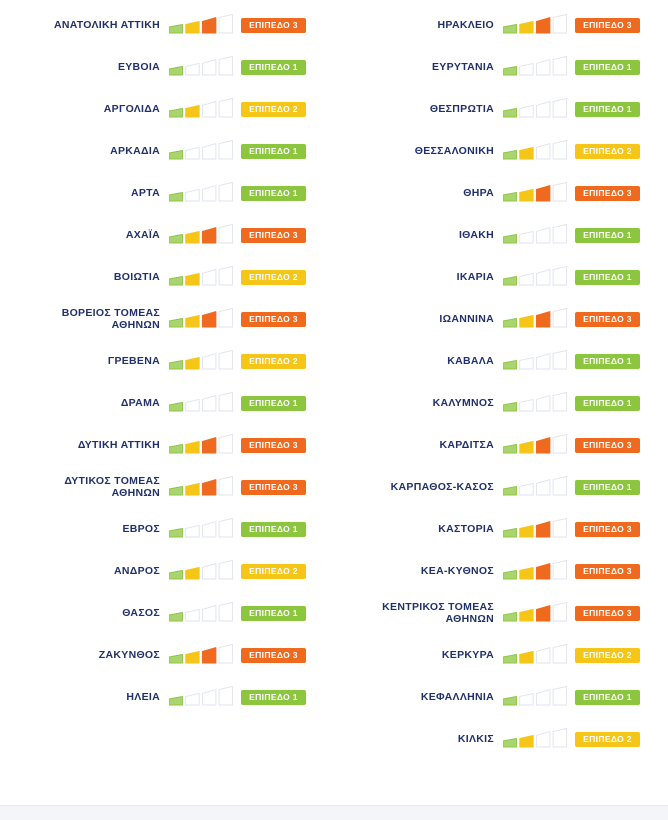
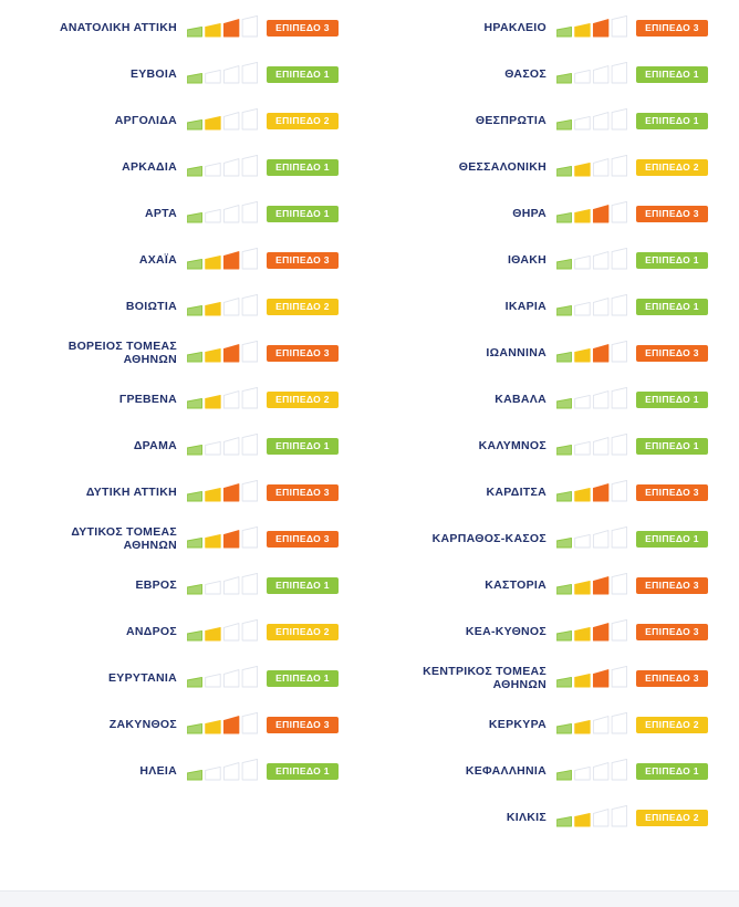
  ΑΝΑΤΟΛΙΚΗ ΑΤΤΙΚΗ
  ΕΠΙΠΕΔΟ 3
  ΕΥΒΟΙΑ
  ΕΠΙΠΕΔΟ 1
  ΑΡΓΟΛΙΔΑ
  ΕΠΙΠΕΔΟ 2
  ΑΡΚΑΔΙΑ
  ΕΠΙΠΕΔΟ 1
  ΑΡΤΑ
  ΕΠΙΠΕΔΟ 1
  ΑΧΑΪΑ
  ΕΠΙΠΕΔΟ 3
  ΒΟΙΩΤΙΑ
  ΕΠΙΠΕΔΟ 2
  ΒΟΡΕΙΟΣ ΤΟΜΕΑΣ
  ΑΘΗΝΩΝ
  ΕΠΙΠΕΔΟ 3
  ΓΡΕΒΕΝΑ
  ΕΠΙΠΕΔΟ 2
  ΔΡΑΜΑ
  ΕΠΙΠΕΔΟ 1
  ΔΥΤΙΚΗ ΑΤΤΙΚΗ
  ΕΠΙΠΕΔΟ 3
  ΔΥΤΙΚΟΣ ΤΟΜΕΑΣ
  ΑΘΗΝΩΝ
  ΕΠΙΠΕΔΟ 3
  ΕΒΡΟΣ
  ΕΠΙΠΕΔΟ 1
  ΑΝΔΡΟΣ
  ΕΠΙΠΕΔΟ 2
- ΘΑΣΟΣ
+ ΕΥΡΥΤΑΝΙΑ
  ΕΠΙΠΕΔΟ 1
  ΖΑΚΥΝΘΟΣ
  ΕΠΙΠΕΔΟ 3
  ΗΛΕΙΑ
  ΕΠΙΠΕΔΟ 1
  ΗΡΑΚΛΕΙΟ
  ΕΠΙΠΕΔΟ 3
- ΕΥΡΥΤΑΝΙΑ
+ ΘΑΣΟΣ
  ΕΠΙΠΕΔΟ 1
  ΘΕΣΠΡΩΤΙΑ
  ΕΠΙΠΕΔΟ 1
  ΘΕΣΣΑΛΟΝΙΚΗ
  ΕΠΙΠΕΔΟ 2
  ΘΗΡΑ
  ΕΠΙΠΕΔΟ 3
  ΙΘΑΚΗ
  ΕΠΙΠΕΔΟ 1
  ΙΚΑΡΙΑ
  ΕΠΙΠΕΔΟ 1
  ΙΩΑΝΝΙΝΑ
  ΕΠΙΠΕΔΟ 3
  ΚΑΒΑΛΑ
  ΕΠΙΠΕΔΟ 1
  ΚΑΛΥΜΝΟΣ
  ΕΠΙΠΕΔΟ 1
  ΚΑΡΔΙΤΣΑ
  ΕΠΙΠΕΔΟ 3
  ΚΑΡΠΑΘΟΣ-ΚΑΣΟΣ
  ΕΠΙΠΕΔΟ 1
  ΚΑΣΤΟΡΙΑ
  ΕΠΙΠΕΔΟ 3
  ΚΕΑ-ΚΥΘΝΟΣ
  ΕΠΙΠΕΔΟ 3
  ΚΕΝΤΡΙΚΟΣ ΤΟΜΕΑΣ
  ΑΘΗΝΩΝ
  ΕΠΙΠΕΔΟ 3
  ΚΕΡΚΥΡΑ
  ΕΠΙΠΕΔΟ 2
  ΚΕΦΑΛΛΗΝΙΑ
  ΕΠΙΠΕΔΟ 1
  ΚΙΛΚΙΣ
  ΕΠΙΠΕΔΟ 2
